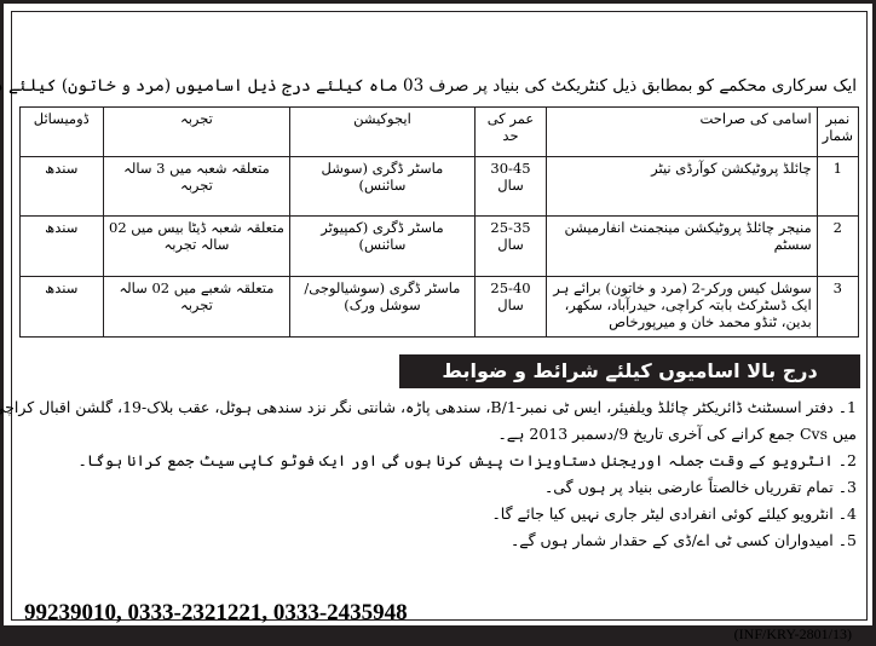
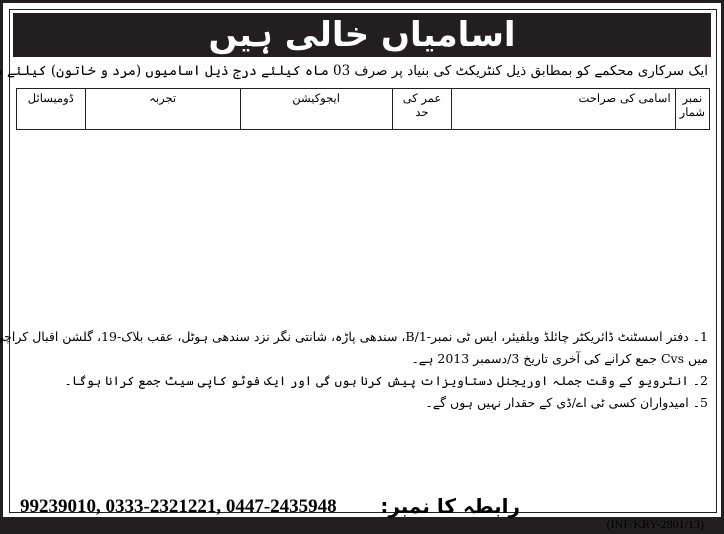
+ اسامیاں خالی ہیں
  ایک سرکاری محکمے کو بمطابق ذیل کنٹریکٹ کی بنیاد پر صرف 03 ماہ کیلئے درج ذیل اسامیوں (مرد و خاتون) کیلئے
  نمبر شمار	اسامی کی صراحت	عمر کی حد	ایجوکیشن	تجربہ	ڈومیسائل
- 1	چائلڈ پروٹیکشن کوآرڈی نیٹر	30-45 سال	ماسٹر ڈگری (سوشل سائنس)	متعلقہ شعبہ میں 3 سالہ تجربہ	سندھ
- 2	منیجر چائلڈ پروٹیکشن مینجمنٹ انفارمیشن سسٹم	25-35 سال	ماسٹر ڈگری (کمپیوٹر سائنس)	متعلقہ شعبہ ڈیٹا بیس میں 02 سالہ تجربہ	سندھ
- 3	سوشل کیس ورکر-2 (مرد و خاتون) برائے ہر ایک ڈسٹرکٹ بابتہ کراچی، حیدرآباد، سکھر، بدین، ٹنڈو محمد خان و میرپورخاص	25-40 سال	ماسٹر ڈگری (سوشیالوجی/سوشل ورک)	متعلقہ شعبے میں 02 سالہ تجربہ	سندھ
- درج بالا اسامیوں کیلئے شرائط و ضوابط
  1۔ دفتر اسسٹنٹ ڈائریکٹر چائلڈ ویلفیئر، ایس ٹی نمبر-1/B، سندھی پاڑہ، شانتی نگر نزد سندھی ہوٹل، عقب بلاک-19، گلشن اقبال کراچ
- میں Cvs جمع کرانے کی آخری تاریخ 9/دسمبر 2013 ہے۔
+ میں Cvs جمع کرانے کی آخری تاریخ 3/دسمبر 2013 ہے۔
  2۔ انٹرویو کے وقت جملہ اوریجنل دستاویزات پیش کرن ہوں گی اور ایک فوٹو کاپی سیٹ جمع کران ہوگا۔
- 3۔ تمام تقرریاں خالصتاً عارضی بنیاد پر ہوں گی۔
- 4۔ انٹرویو کیلئے کوئی انفرادی لیٹر جاری نہیں کیا جائے گا۔
- 5۔ امیدواران کسی ٹی اے/ڈی کے حقدار شمار ہوں گے۔
+ 5۔ امیدواران کسی ٹی اے/ڈی کے حقدار نہیں ہوں گے۔
+ رابطہ کا نمبر:
- 99239010, 0333-2321221, 0333-2435948
+ 99239010, 0333-2321221, 0447-2435948
  (INF/KRY-2801/13)
